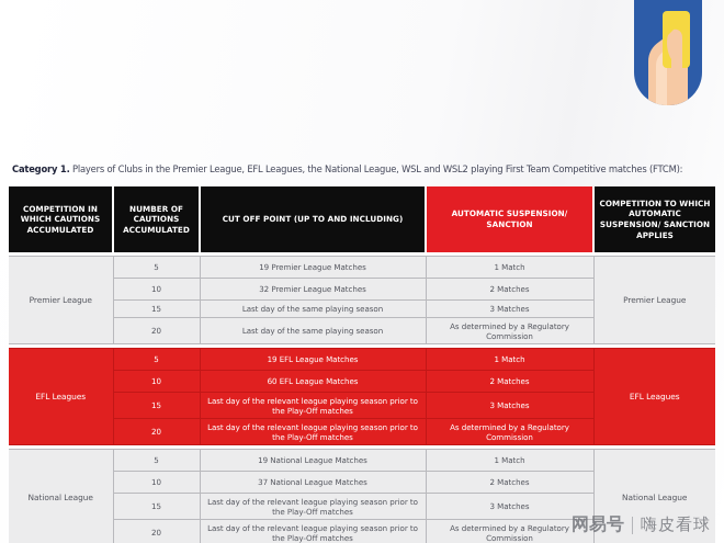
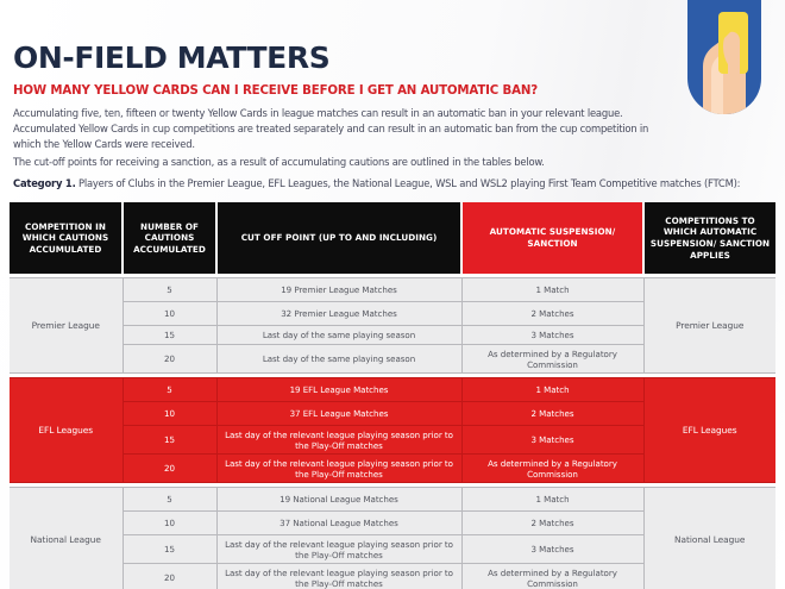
+ ON-FIELD MATTERS
+ HOW MANY YELLOW CARDS CAN I RECEIVE BEFORE I GET AN AUTOMATIC BAN?
+ Accumulating five, ten, fifteen or twenty Yellow Cards in league matches can result in an automatic ban in your relevant league. Accumulated Yellow Cards in cup competitions are treated separately and can result in an automatic ban from the cup competition in which the Yellow Cards were received.
+ The cut-off points for receiving a sanction, as a result of accumulating cautions are outlined in the tables below.
  Category 1. Players of Clubs in the Premier League, EFL Leagues, the National League, WSL and WSL2 playing First Team Competitive matches (FTCM):
- COMPETITION IN WHICH CAUTIONS ACCUMULATED	NUMBER OF CAUTIONS ACCUMULATED	CUT OFF POINT (UP TO AND INCLUDING)	AUTOMATIC SUSPENSION/ SANCTION	COMPETITION TO WHICH AUTOMATIC SUSPENSION/ SANCTION APPLIES
+ COMPETITION IN WHICH CAUTIONS ACCUMULATED	NUMBER OF CAUTIONS ACCUMULATED	CUT OFF POINT (UP TO AND INCLUDING)	AUTOMATIC SUSPENSION/ SANCTION	COMPETITIONS TO WHICH AUTOMATIC SUSPENSION/ SANCTION APPLIES
  Premier League	5	19 Premier League Matches	1 Match	Premier League
  10	32 Premier League Matches	2 Matches
  15	Last day of the same playing season	3 Matches
  20	Last day of the same playing season	As determined by a Regulatory Commission
  EFL Leagues	5	19 EFL League Matches	1 Match	EFL Leagues
- 10	60 EFL League Matches	2 Matches
+ 10	37 EFL League Matches	2 Matches
  15	Last day of the relevant league playing season prior to the Play-Off matches	3 Matches
  20	Last day of the relevant league playing season prior to the Play-Off matches	As determined by a Regulatory Commission
  National League	5	19 National League Matches	1 Match	National League
  10	37 National League Matches	2 Matches
  15	Last day of the relevant league playing season prior to the Play-Off matches	3 Matches
  20	Last day of the relevant league playing season prior to the Play-Off matches	As determined by a Regulatory Commission
- 网易号
- 嗨皮看球
